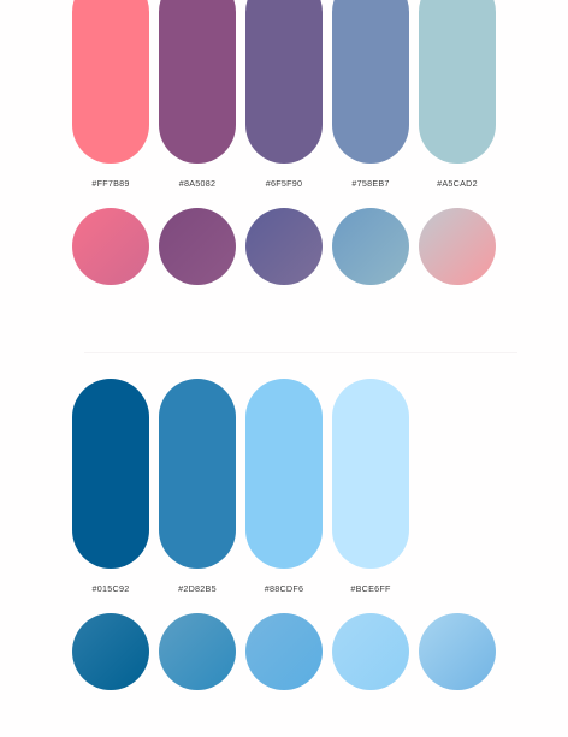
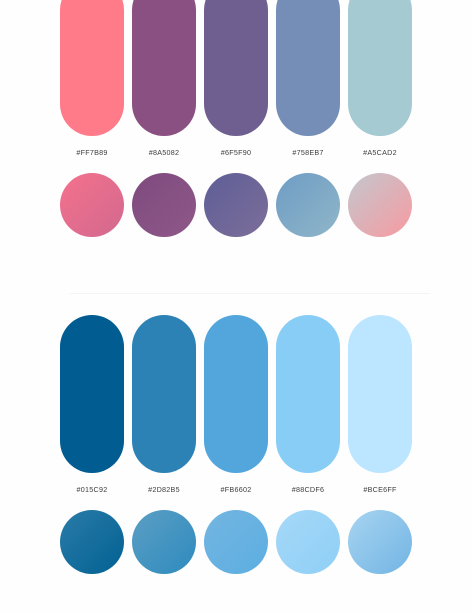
  #FF7B89
  #8A5082
  #6F5F90
  #758EB7
  #A5CAD2
  #015C92
  #2D82B5
+ #FB6602
  #88CDF6
  #BCE6FF
